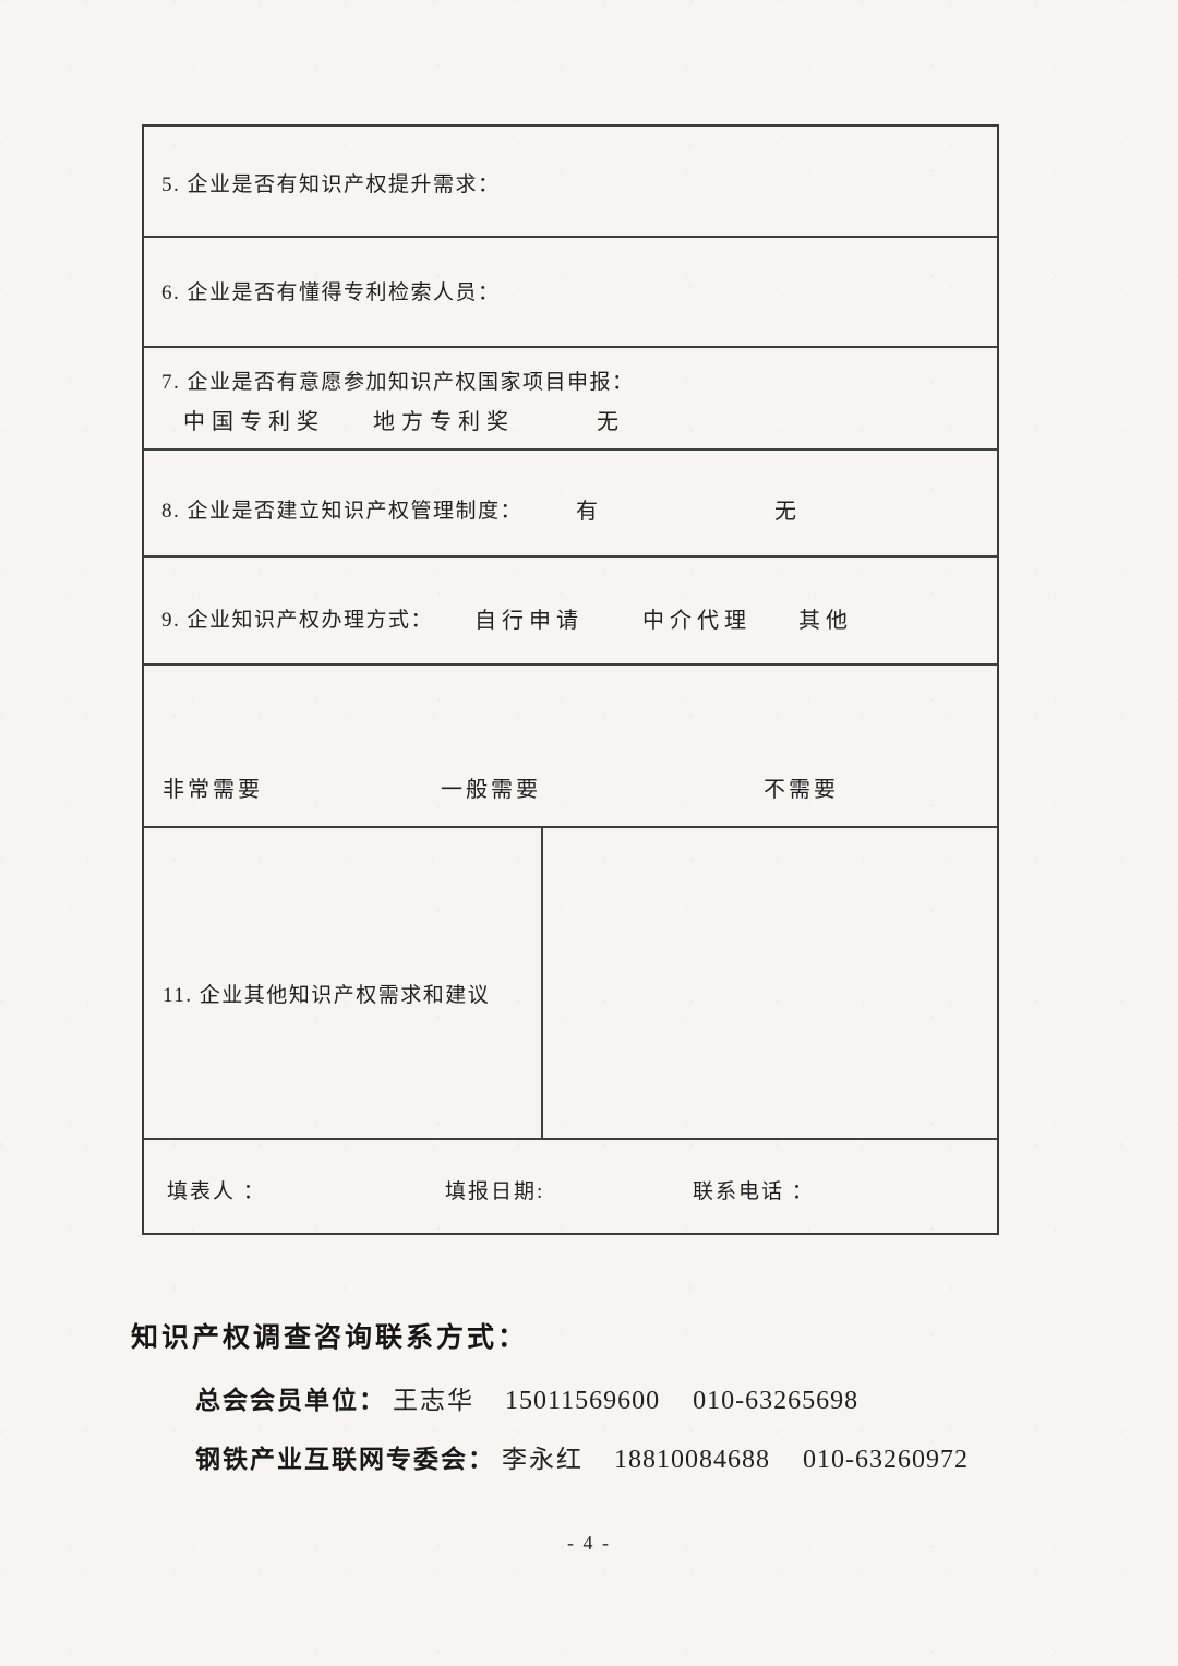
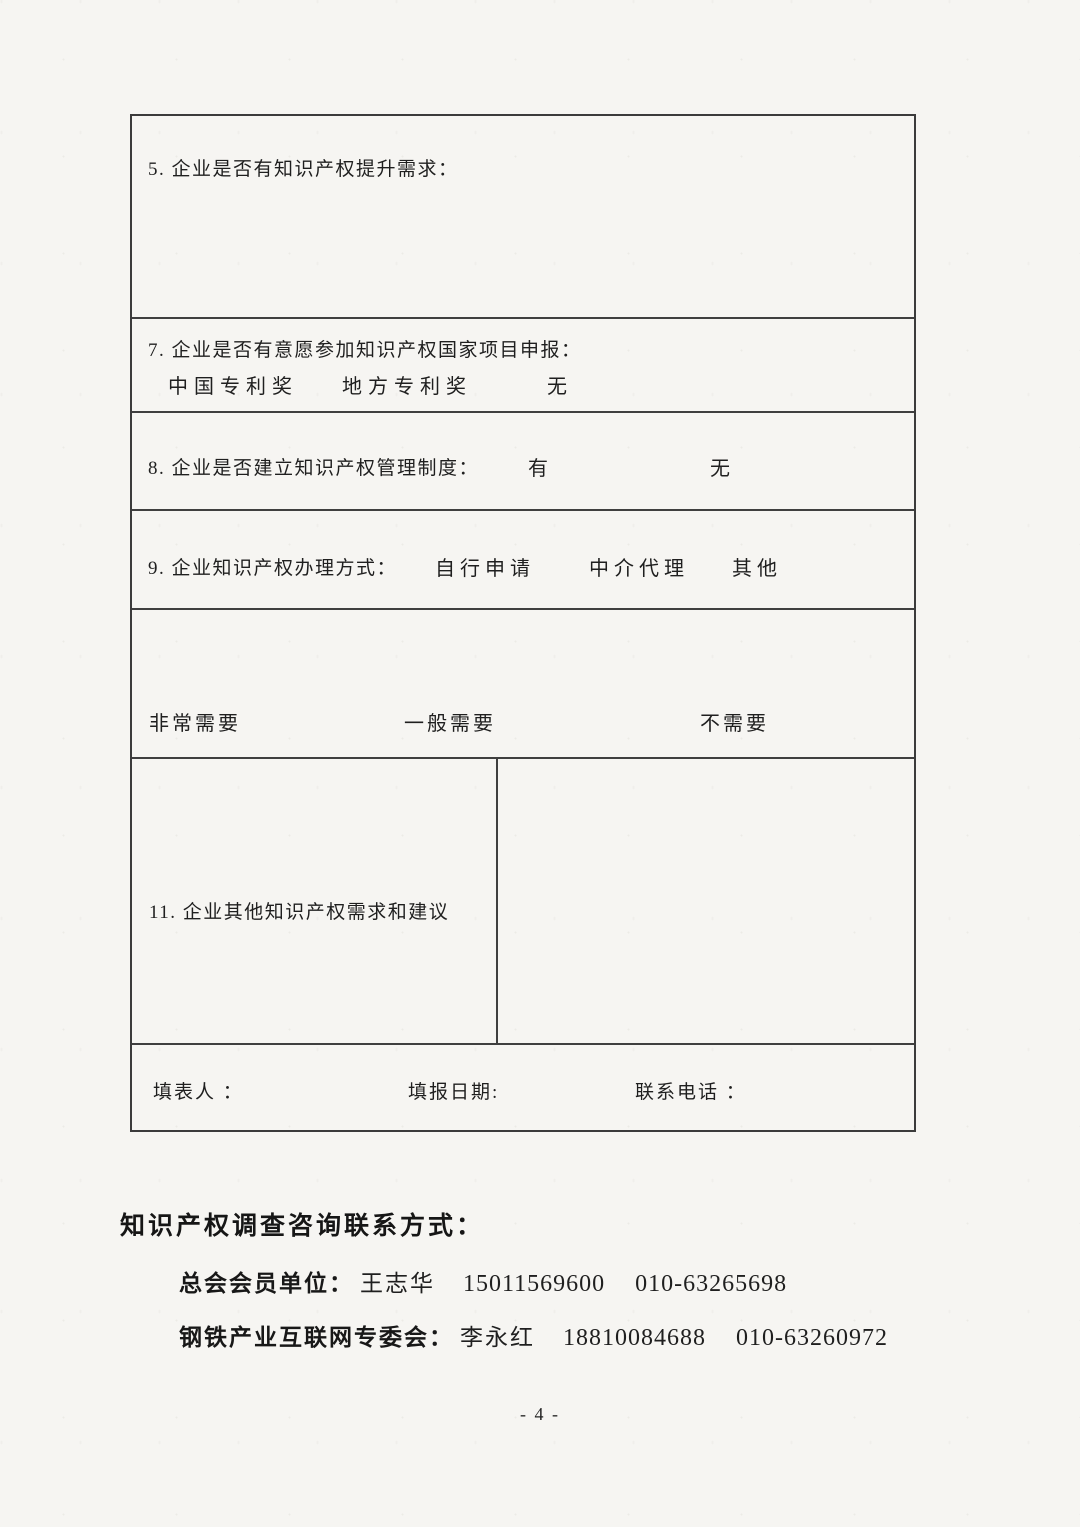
  5. 企业是否有知识产权提升需求：
- 6. 企业是否有懂得专利检索人员：
  7. 企业是否有意愿参加知识产权国家项目申报：
  中国专利奖
  地方专利奖
  无
  8. 企业是否建立知识产权管理制度：
  有
  无
  9. 企业知识产权办理方式：
  自行申请
  中介代理
  其他
  非常需要
  一般需要
  不需要
  11. 企业其他知识产权需求和建议
  填表人 ：
  填报日期:
  联系电话 ：
  知识产权调查咨询联系方式：
  总会会员单位： 王志华 15011569600 010-63265698
  钢铁产业互联网专委会： 李永红 18810084688 010-63260972
  - 4 -
